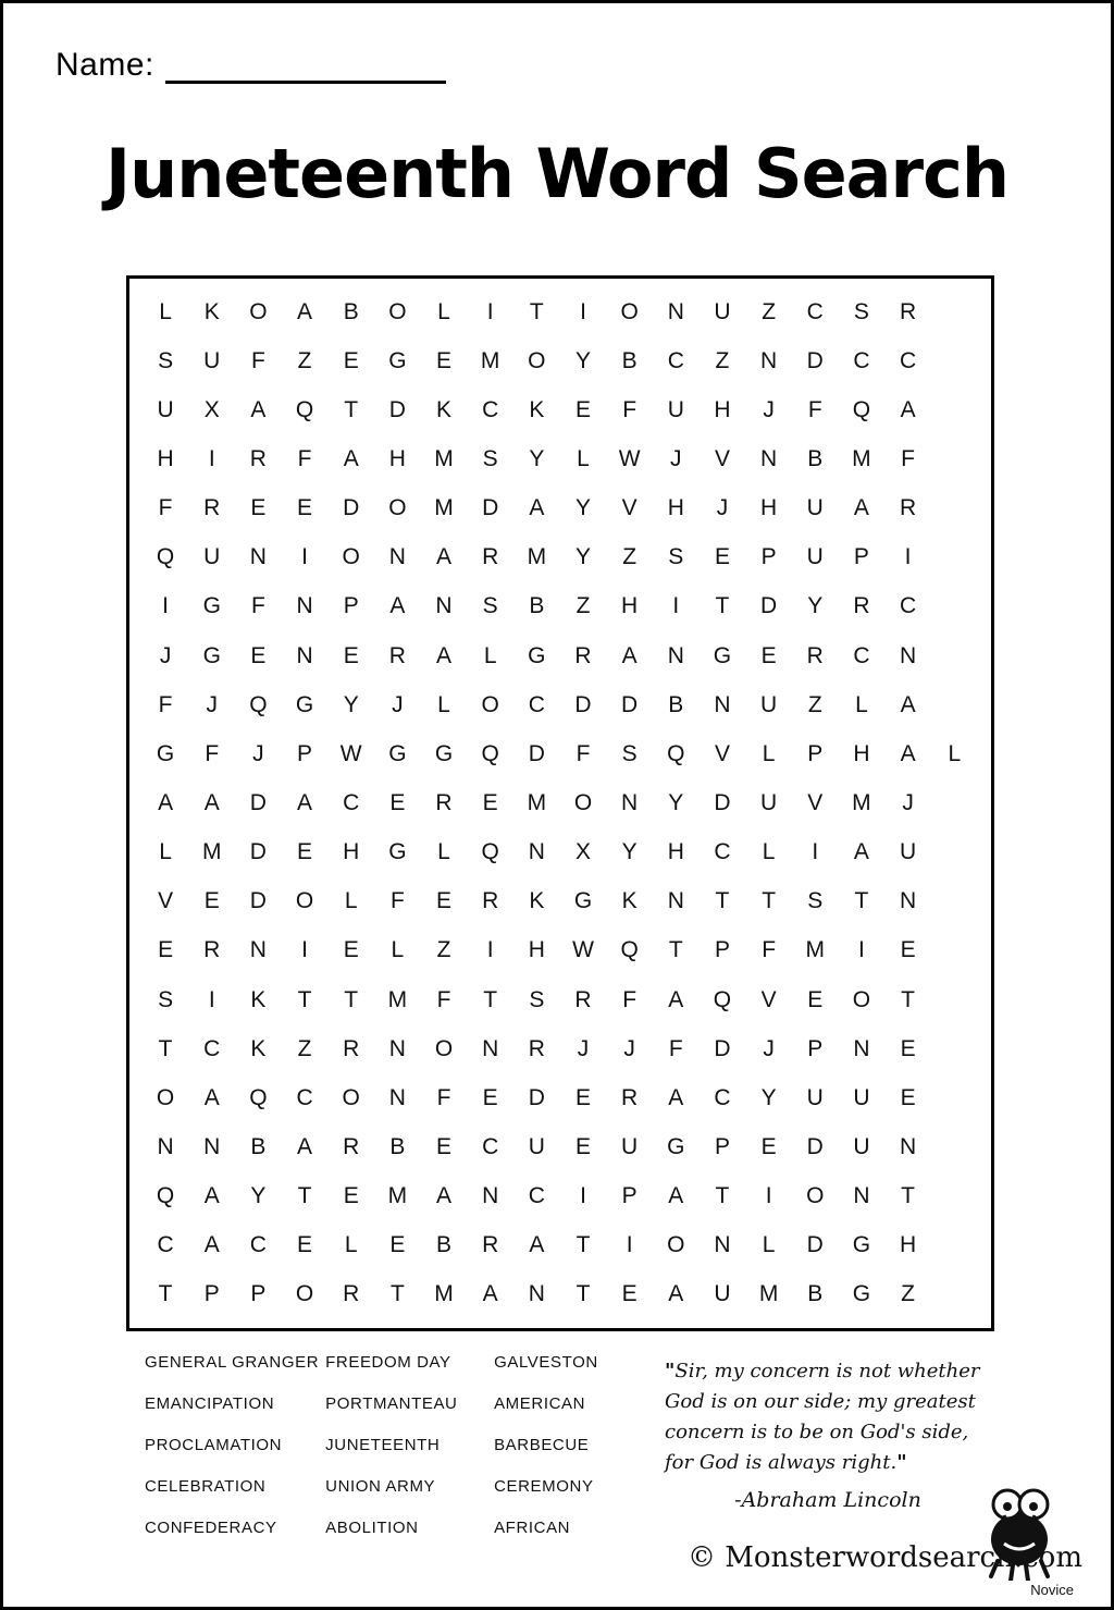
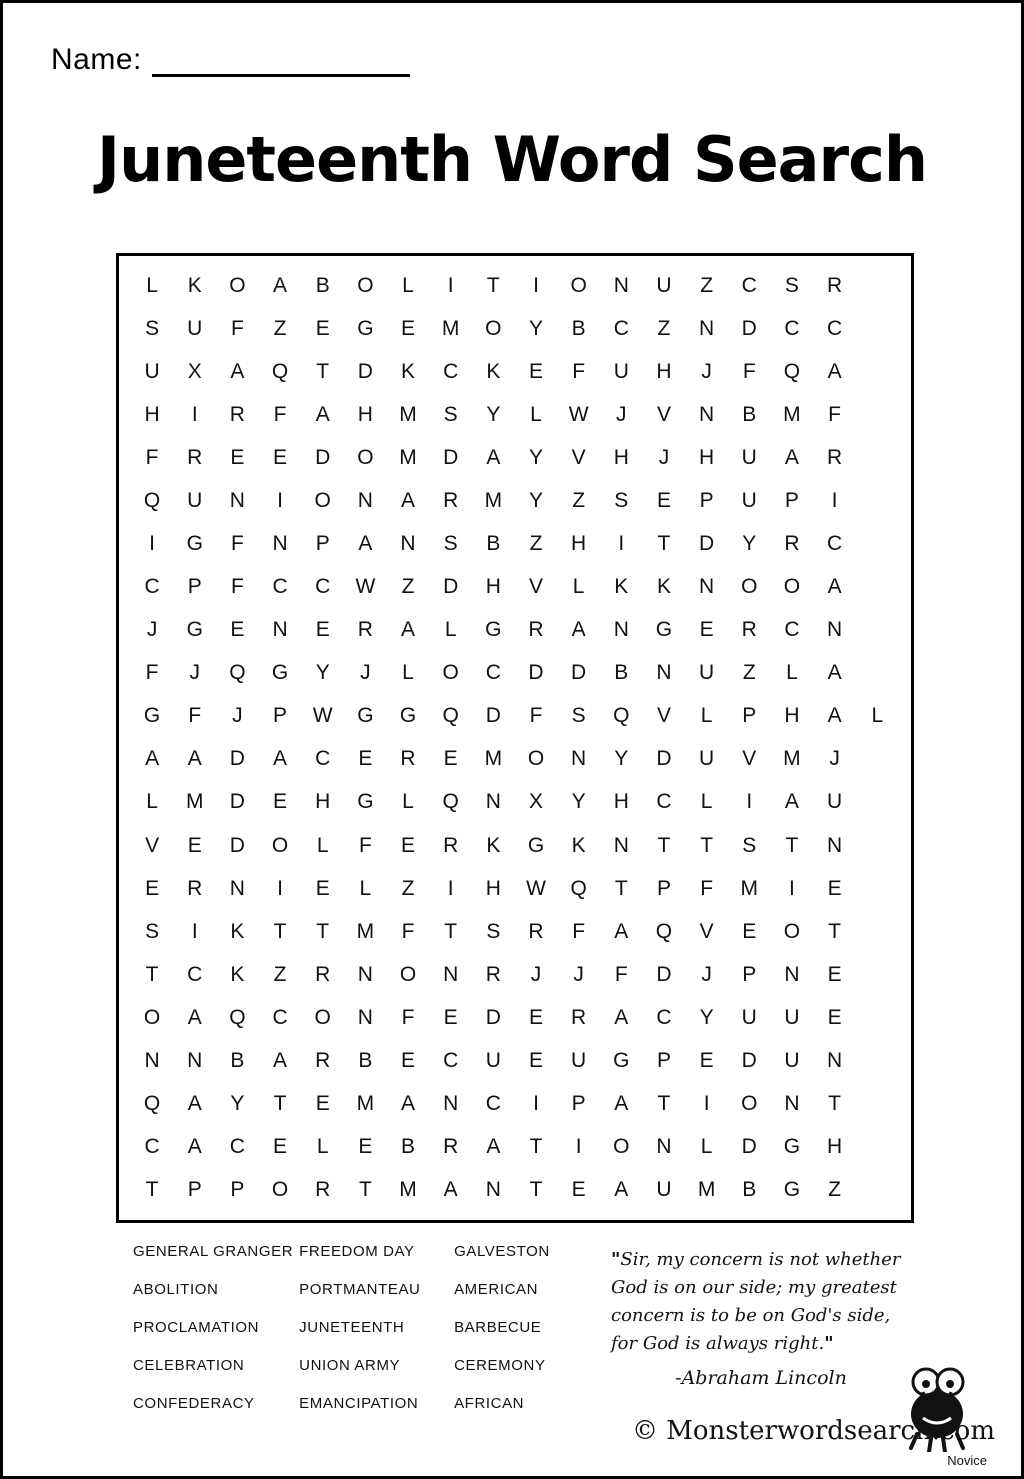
  Name:
  Juneteenth Word Search
  L	K	O	A	B	O	L	I	T	I	O	N	U	Z	C	S	R
  S	U	F	Z	E	G	E	M	O	Y	B	C	Z	N	D	C	C
  U	X	A	Q	T	D	K	C	K	E	F	U	H	J	F	Q	A
  H	I	R	F	A	H	M	S	Y	L	W	J	V	N	B	M	F
  F	R	E	E	D	O	M	D	A	Y	V	H	J	H	U	A	R
  Q	U	N	I	O	N	A	R	M	Y	Z	S	E	P	U	P	I
  I	G	F	N	P	A	N	S	B	Z	H	I	T	D	Y	R	C
+ C	P	F	C	C	W	Z	D	H	V	L	K	K	N	O	O	A
  J	G	E	N	E	R	A	L	G	R	A	N	G	E	R	C	N
  F	J	Q	G	Y	J	L	O	C	D	D	B	N	U	Z	L	A
  G	F	J	P	W	G	G	Q	D	F	S	Q	V	L	P	H	A	L
  A	A	D	A	C	E	R	E	M	O	N	Y	D	U	V	M	J
  L	M	D	E	H	G	L	Q	N	X	Y	H	C	L	I	A	U
  V	E	D	O	L	F	E	R	K	G	K	N	T	T	S	T	N
  E	R	N	I	E	L	Z	I	H	W	Q	T	P	F	M	I	E
  S	I	K	T	T	M	F	T	S	R	F	A	Q	V	E	O	T
  T	C	K	Z	R	N	O	N	R	J	J	F	D	J	P	N	E
  O	A	Q	C	O	N	F	E	D	E	R	A	C	Y	U	U	E
  N	N	B	A	R	B	E	C	U	E	U	G	P	E	D	U	N
  Q	A	Y	T	E	M	A	N	C	I	P	A	T	I	O	N	T
  C	A	C	E	L	E	B	R	A	T	I	O	N	L	D	G	H
  T	P	P	O	R	T	M	A	N	T	E	A	U	M	B	G	Z
  GENERAL GRANGER
  FREEDOM DAY
  GALVESTON
- EMANCIPATION
+ ABOLITION
  PORTMANTEAU
  AMERICAN
  PROCLAMATION
  JUNETEENTH
  BARBECUE
  CELEBRATION
  UNION ARMY
  CEREMONY
  CONFEDERACY
- ABOLITION
+ EMANCIPATION
  AFRICAN
  "Sir, my concern is not whether
  God is on our side; my greatest
  concern is to be on God's side,
  for God is always right."
  -Abraham Lincoln
  © Monsterwordsearcom
  Novice
